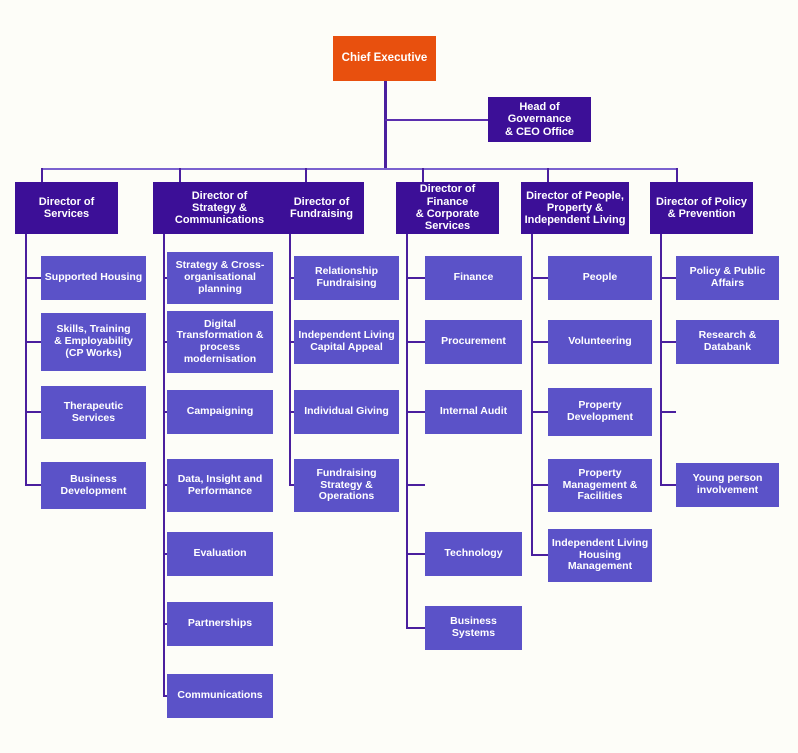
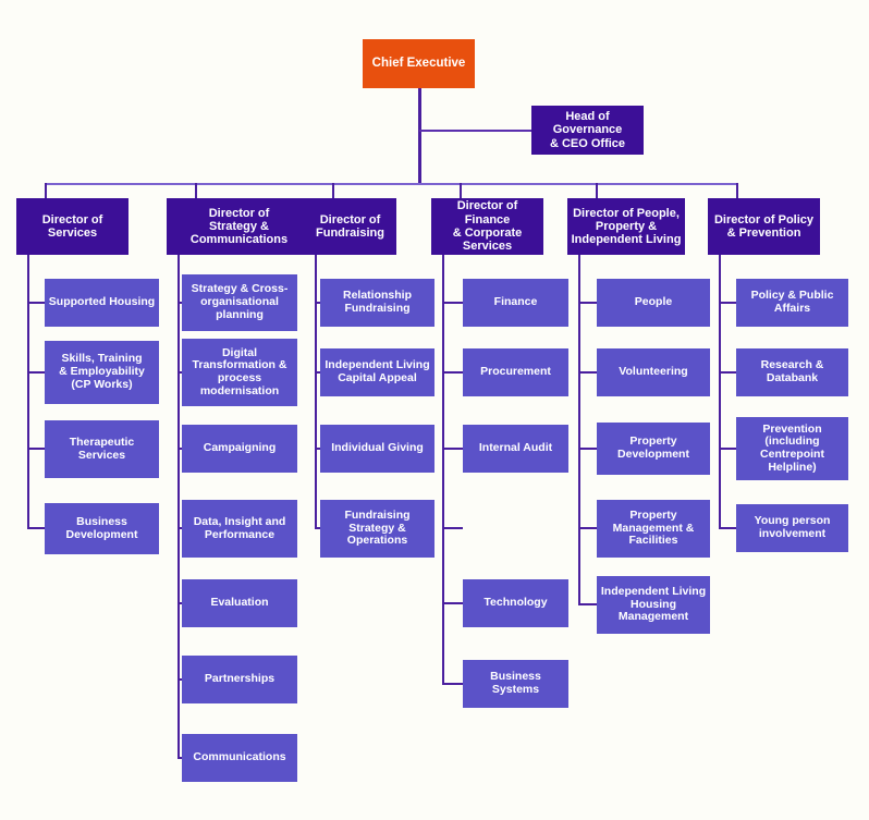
  Chief Executive
  Head of
  Governance
  & CEO Office
  Director of
  Services
  Supported Housing
  Skills, Training
  & Employability
  (CP Works)
  Therapeutic
  Services
  Business
  Development
  Director of
  Strategy &
  Communications
  Strategy & Cross-
  organisational
  planning
  Digital
  Transformation &
  process
  modernisation
  Campaigning
  Data, Insight and
  Performance
  Evaluation
  Partnerships
  Communications
  Director of
  Fundraising
  Relationship
  Fundraising
  Independent Living
  Capital Appeal
  Individual Giving
  Fundraising
  Strategy &
  Operations
  Director of Finance
  & Corporate
  Services
  Finance
  Procurement
  Internal Audit
  Technology
  Business Systems
  Director of People,
  Property &
  Independent Living
  People
  Volunteering
  Property
  Development
  Property
  Management &
  Facilities
  Independent Living
  Housing
  Management
  Director of Policy
  & Prevention
  Policy & Public
  Affairs
  Research &
  Databank
+ Prevention
+ (including
+ Centrepoint
+ Helpline)
  Young person
  involvement
